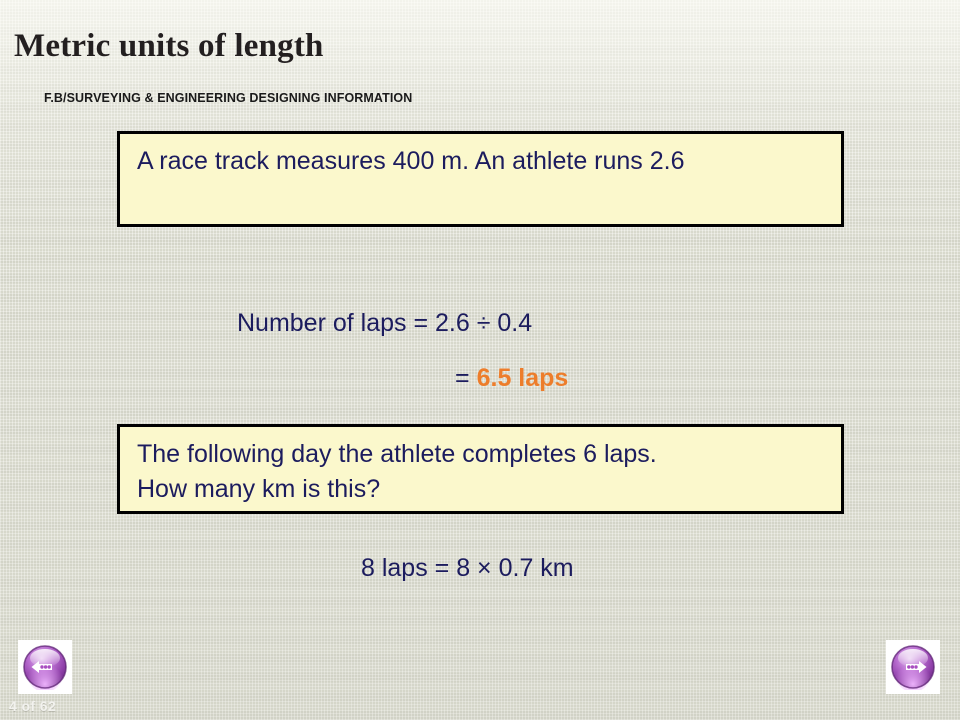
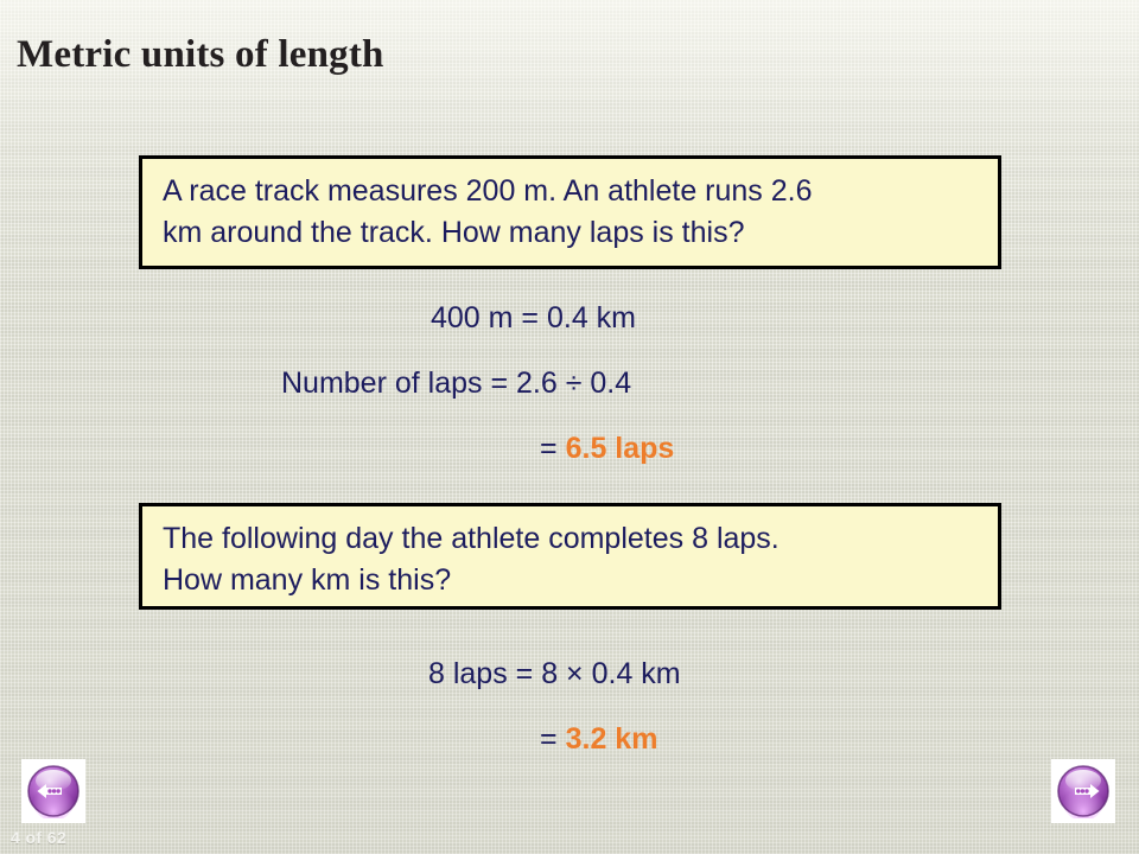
  Metric units of length
- F.B/SURVEYING & ENGINEERING DESIGNING INFORMATION
- A race track measures 400 m. An athlete runs 2.6
+ A race track measures 200 m. An athlete runs 2.6
+ km around the track. How many laps is this?
+ 400 m = 0.4 km
  Number of laps = 2.6 ÷ 0.4
  = 6.5 laps
- The following day the athlete completes 6 laps.
+ The following day the athlete completes 8 laps.
  How many km is this?
- 8 laps = 8 × 0.7 km
+ 8 laps = 8 × 0.4 km
+ = 3.2 km
  4 of 62
